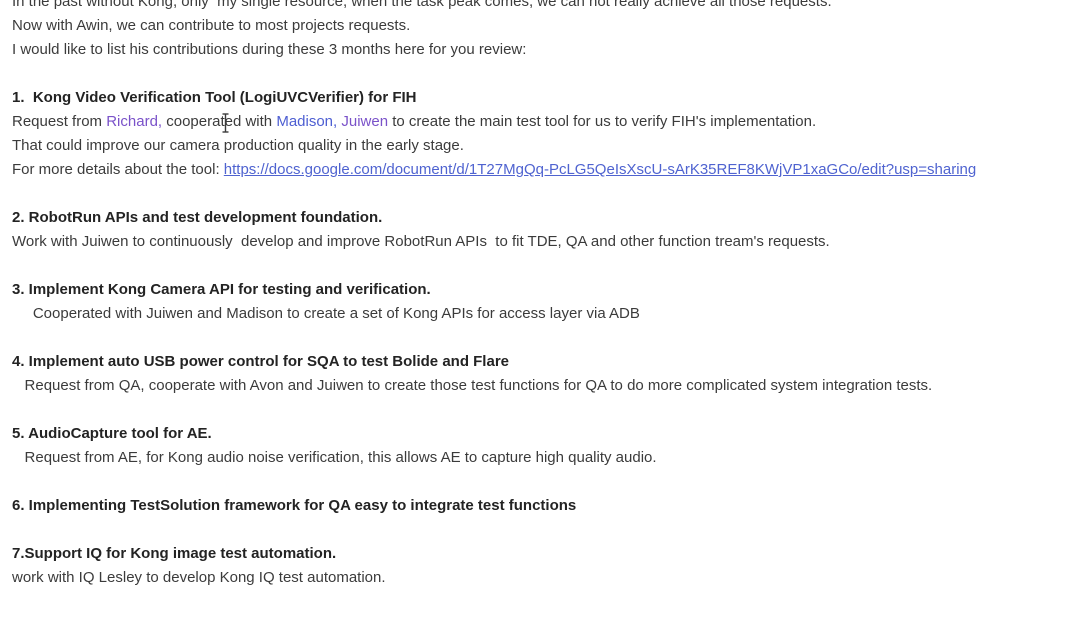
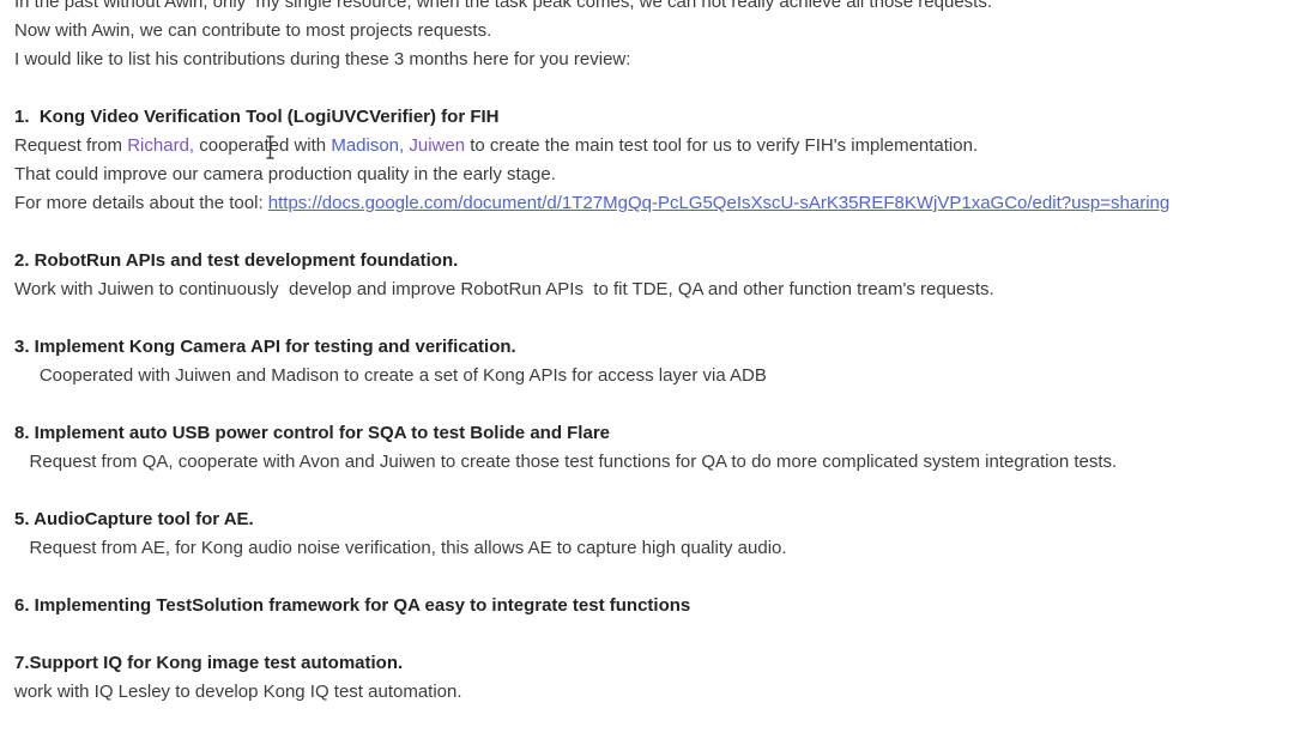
- In the past without Kong, only my single resource, when the task peak comes, we can not really achieve all those requests.
+ In the past without Awin, only my single resource, when the task peak comes, we can not really achieve all those requests.
  Now with Awin, we can contribute to most projects requests.
  I would like to list his contributions during these 3 months here for you review:
  1. Kong Video Verification Tool (LogiUVCVerifier) for FIH
  Request from Richard, cooperated with Madison, Juiwen to create the main test tool for us to verify FIH's implementation.
  That could improve our camera production quality in the early stage.
  For more details about the tool: https://docs.google.com/document/d/1T27MgQq-PcLG5QeIsXscU-sArK35REF8KWjVP1xaGCo/edit?usp=sharing
  2. RobotRun APIs and test development foundation.
  Work with Juiwen to continuously develop and improve RobotRun APIs to fit TDE, QA and other function tream's requests.
  3. Implement Kong Camera API for testing and verification.
  Cooperated with Juiwen and Madison to create a set of Kong APIs for access layer via ADB
- 4. Implement auto USB power control for SQA to test Bolide and Flare
+ 8. Implement auto USB power control for SQA to test Bolide and Flare
  Request from QA, cooperate with Avon and Juiwen to create those test functions for QA to do more complicated system integration tests.
  5. AudioCapture tool for AE.
  Request from AE, for Kong audio noise verification, this allows AE to capture high quality audio.
  6. Implementing TestSolution framework for QA easy to integrate test functions
  7.Support IQ for Kong image test automation.
  work with IQ Lesley to develop Kong IQ test automation.
